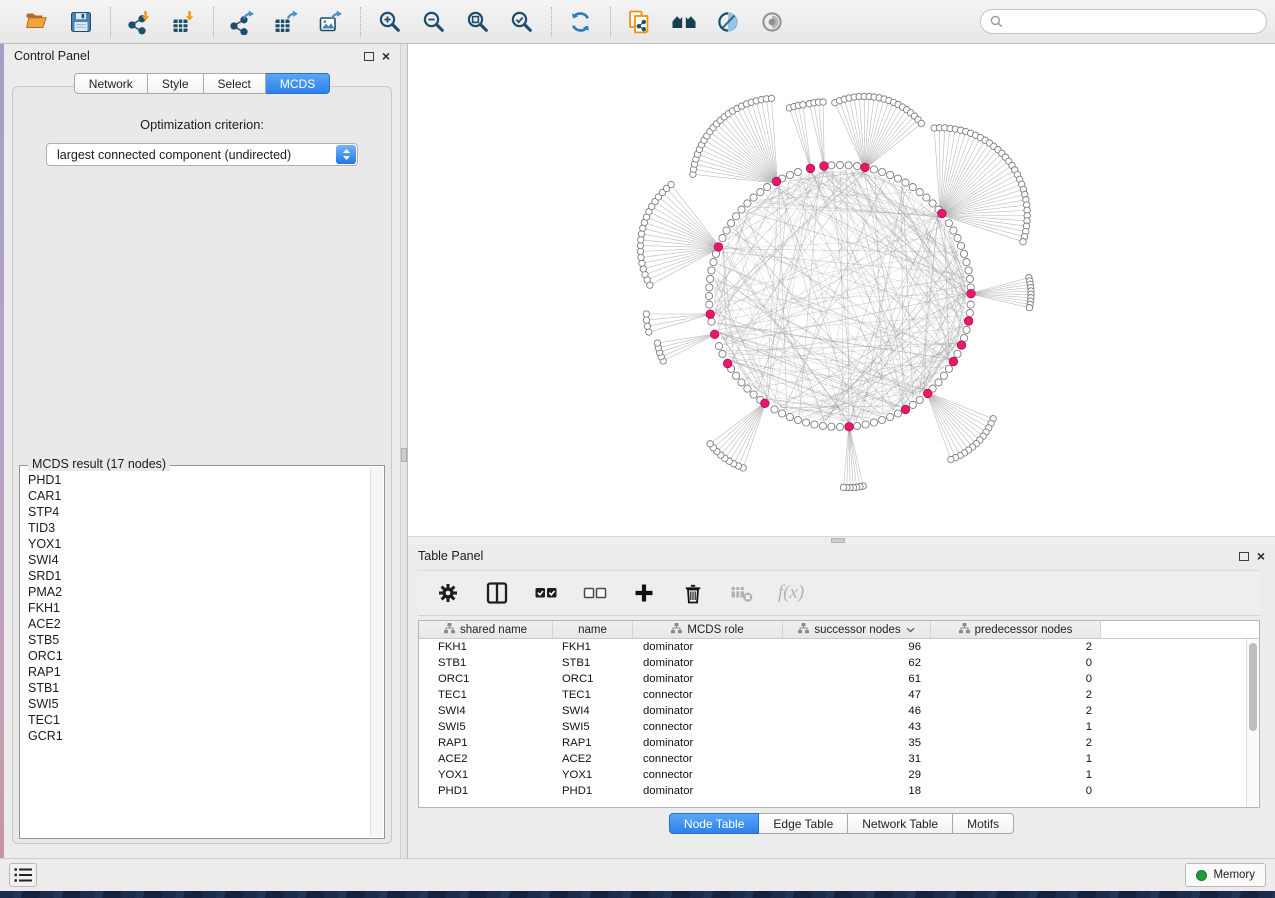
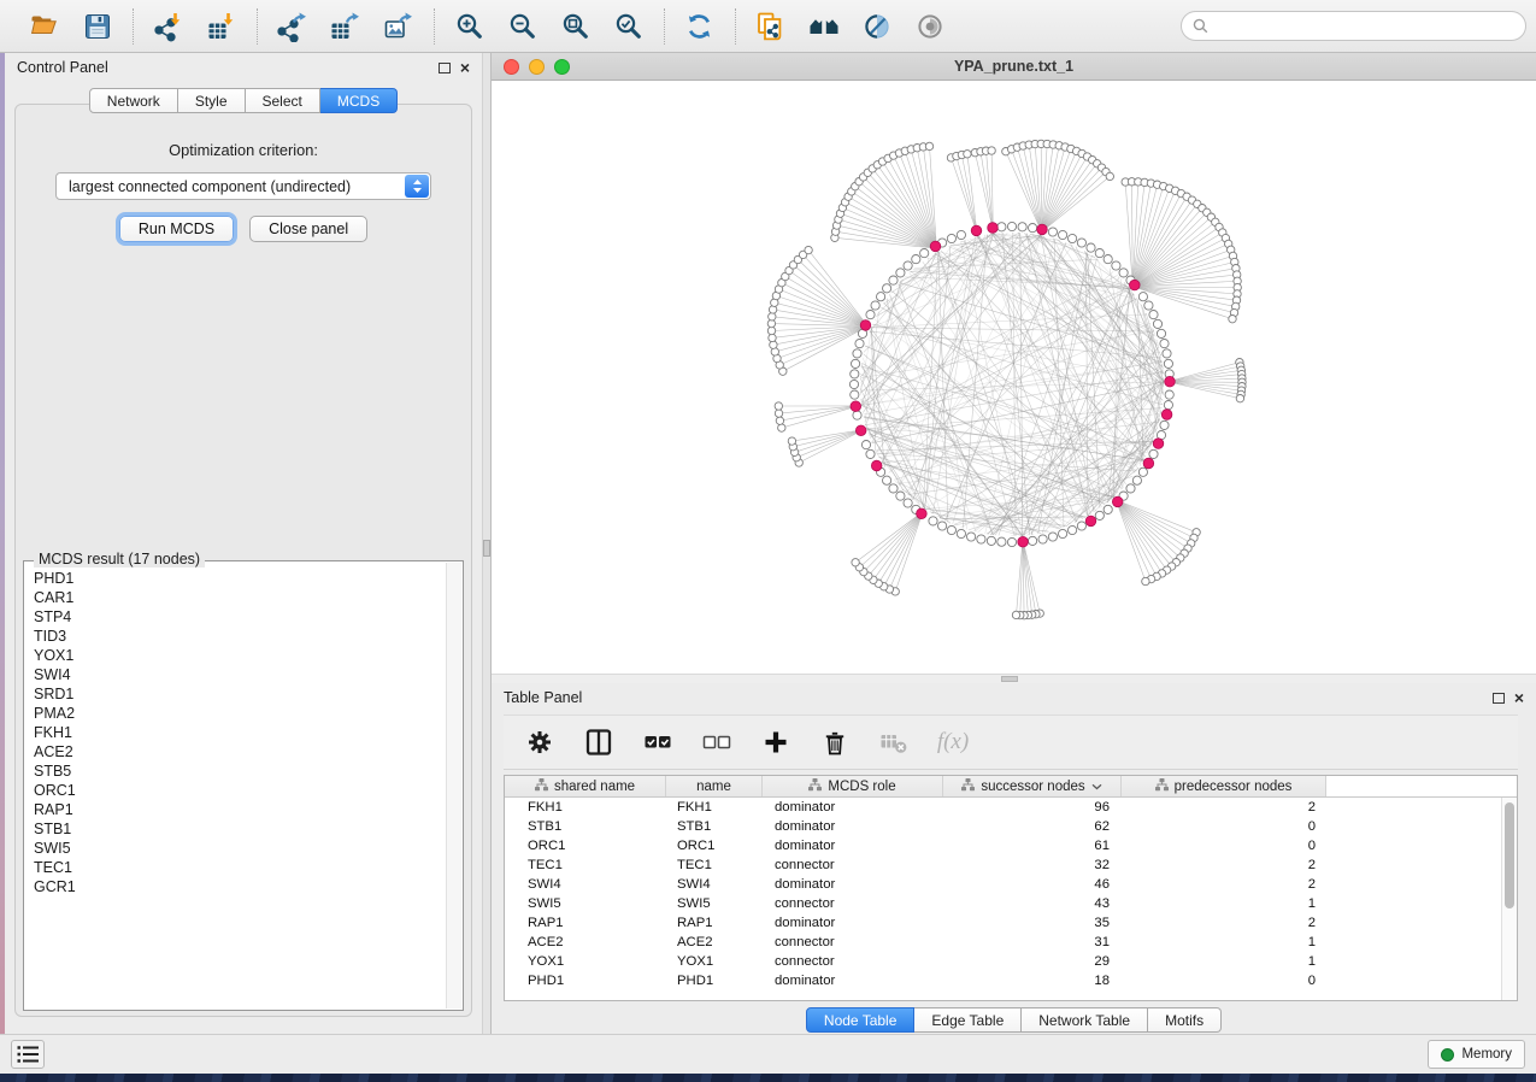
  Control Panel
  ×
  Network
  Style
  Select
  MCDS
  Optimization criterion:
  largest connected component (undirected)
+ Run MCDS
+ Close panel
  MCDS result (17 nodes)
  PHD1
  CAR1
  STP4
  TID3
  YOX1
  SWI4
  SRD1
  PMA2
  FKH1
  ACE2
  STB5
  ORC1
  RAP1
  STB1
  SWI5
  TEC1
  GCR1
+ YPA_prune.txt_1
  Table Panel
  ×
  f(x)
  shared name
  name
  MCDS role
  successor nodes
  predecessor nodes
  FKH1
  FKH1
  dominator
  96
  2
  STB1
  STB1
  dominator
  62
  0
  ORC1
  ORC1
  dominator
  61
  0
  TEC1
  TEC1
  connector
- 47
+ 32
  2
  SWI4
  SWI4
  dominator
  46
  2
  SWI5
  SWI5
  connector
  43
  1
  RAP1
  RAP1
  dominator
  35
  2
  ACE2
  ACE2
  connector
  31
  1
  YOX1
  YOX1
  connector
  29
  1
  PHD1
  PHD1
  dominator
  18
  0
  Node Table
  Edge Table
  Network Table
  Motifs
  Memory
